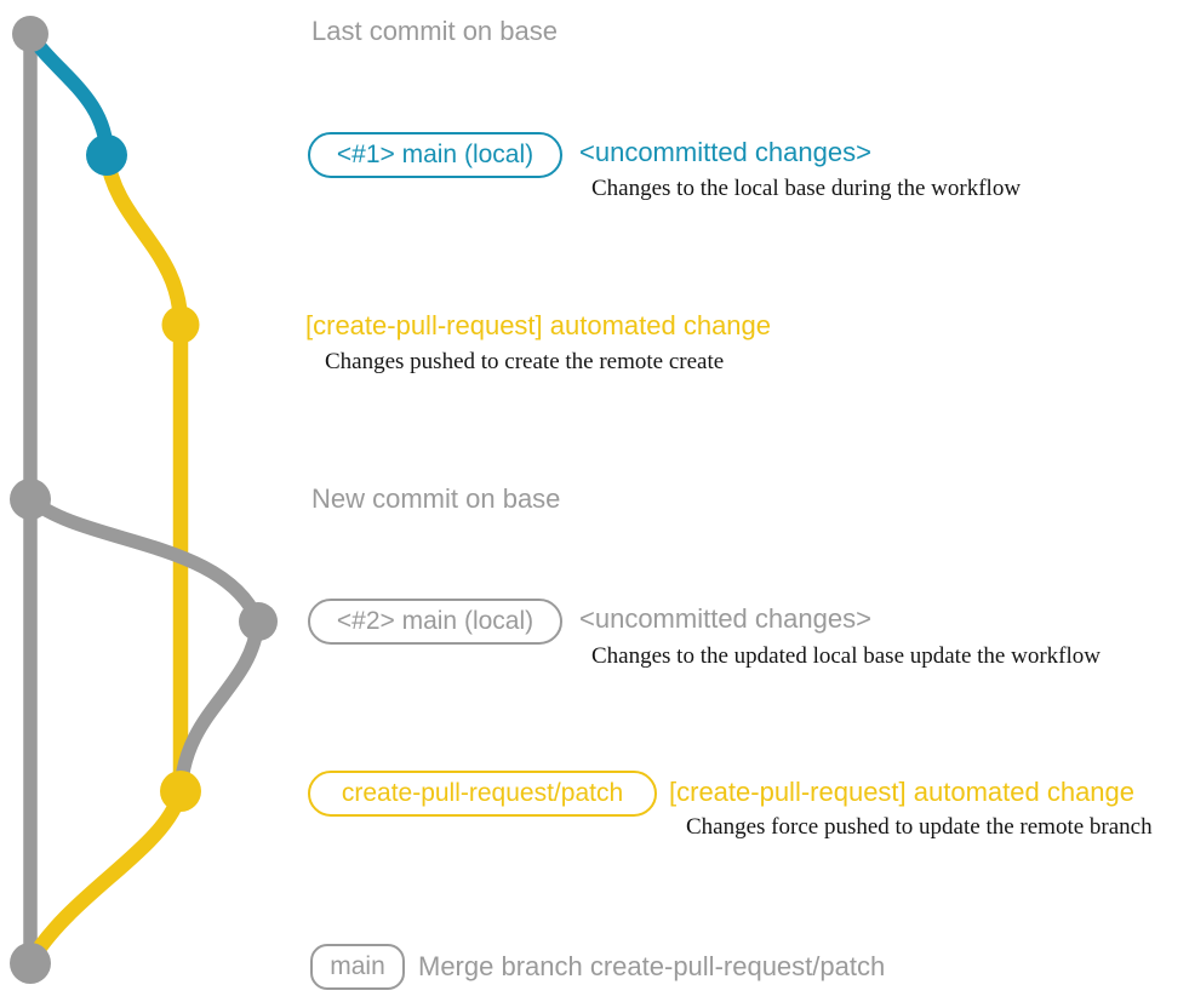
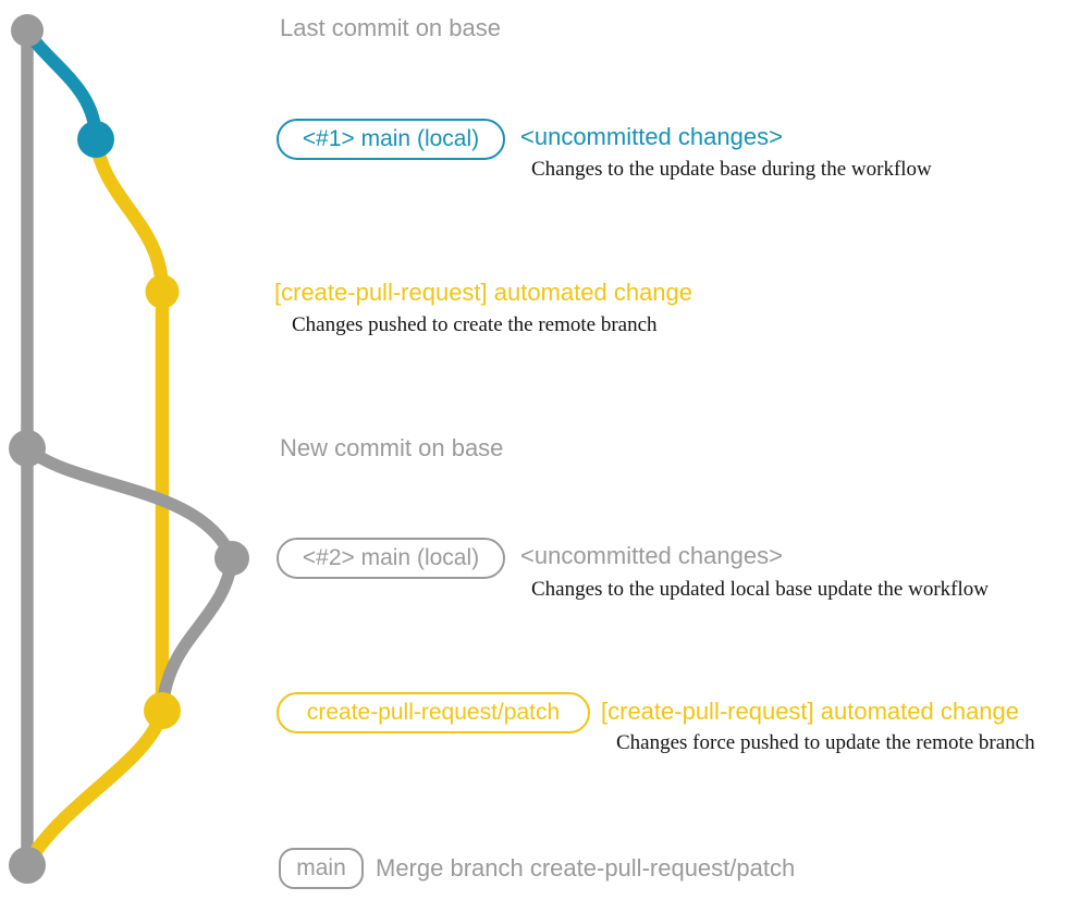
  Last commit on base
  <#1> main (local)
  <uncommitted changes>
- Changes to the local base during the workflow
+ Changes to the update base during the workflow
  [create-pull-request] automated change
- Changes pushed to create the remote create
+ Changes pushed to create the remote branch
  New commit on base
  <#2> main (local)
  <uncommitted changes>
  Changes to the updated local base update the workflow
  create-pull-request/patch
  [create-pull-request] automated change
  Changes force pushed to update the remote branch
  main
  Merge branch create-pull-request/patch
